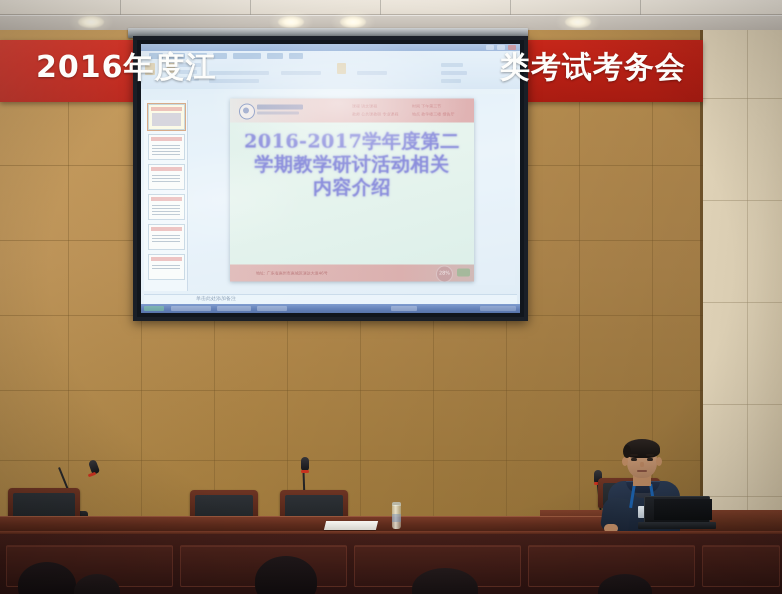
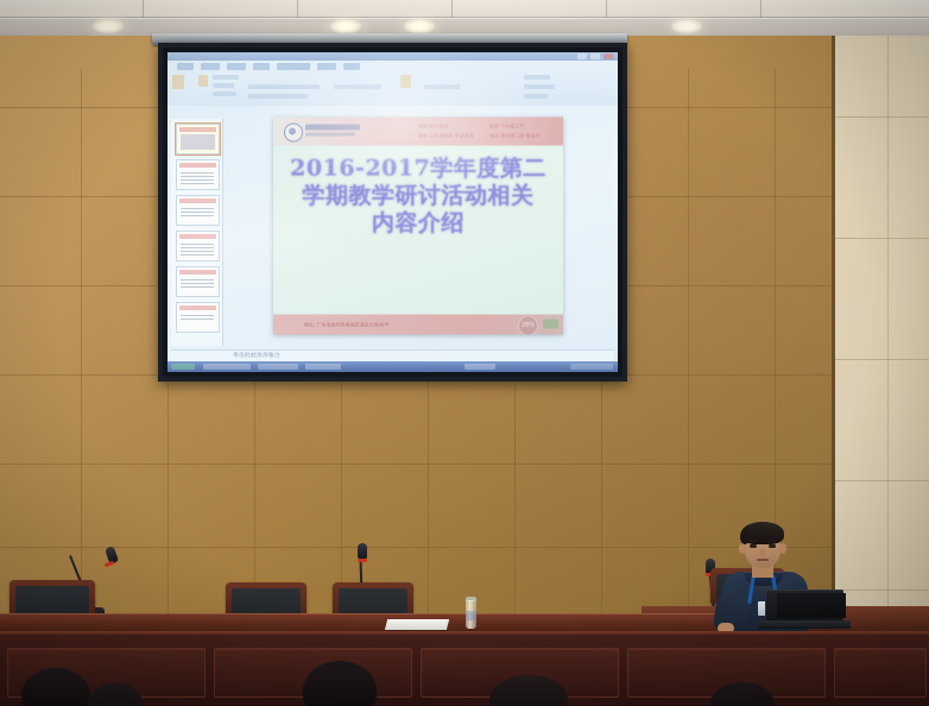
- 2016年度江
- 类考试考务会
